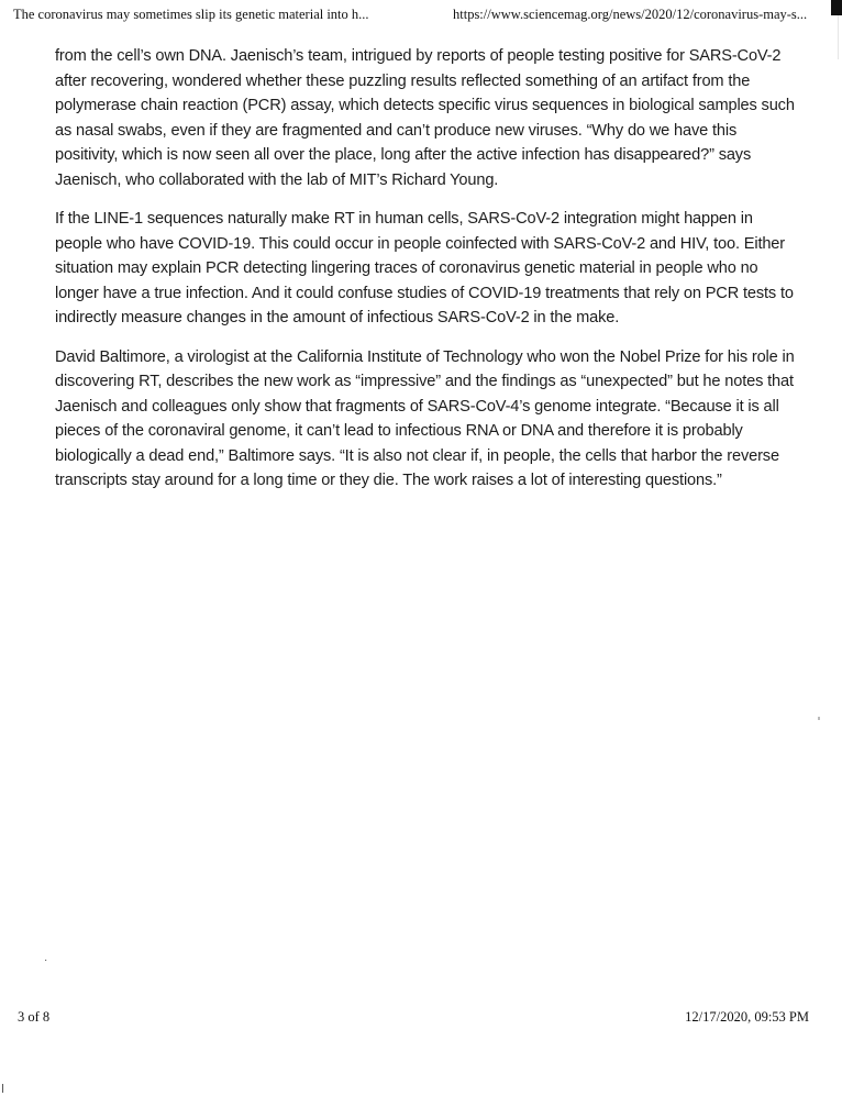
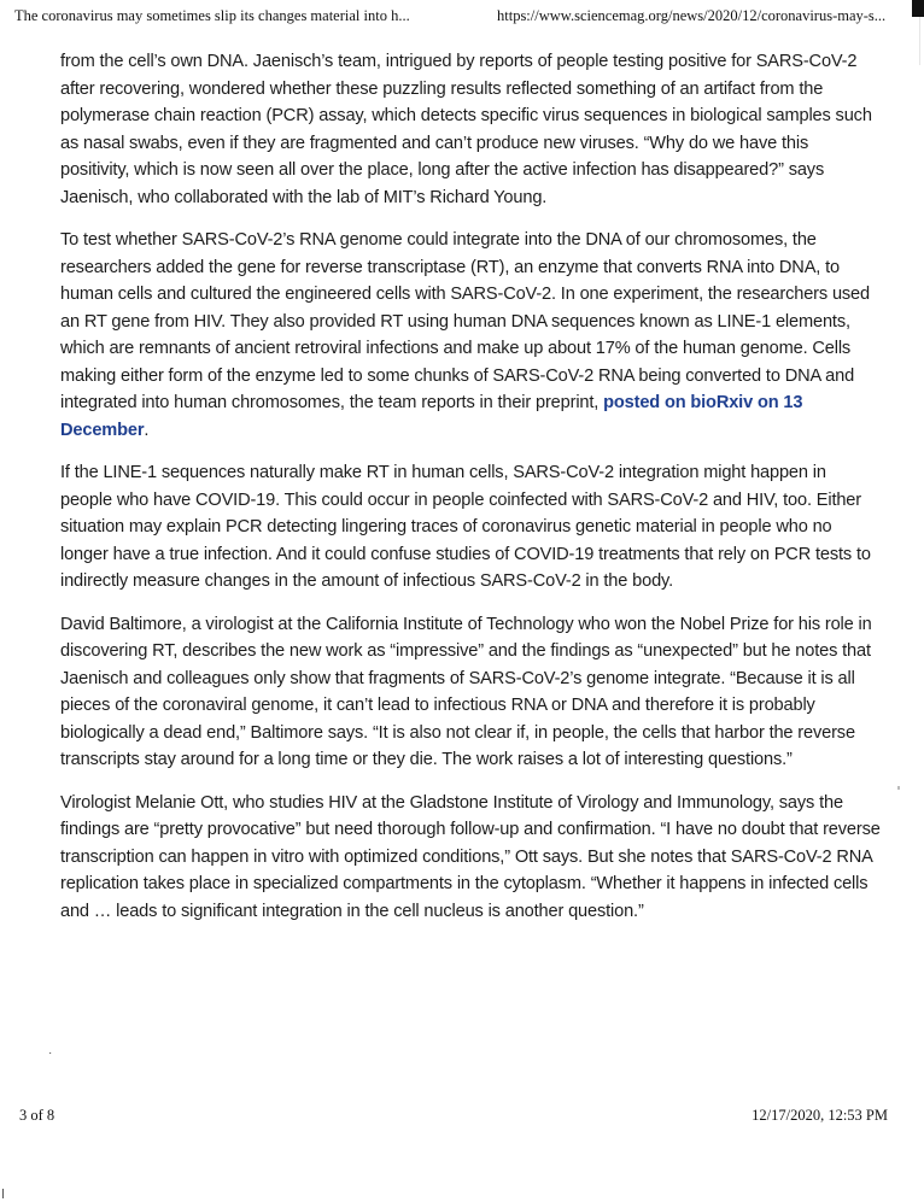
- The coronavirus may sometimes slip its genetic material into h...
+ The coronavirus may sometimes slip its changes material into h...
  https://www.sciencemag.org/news/2020/12/coronavirus-may-s...
  from the cell’s own DNA. Jaenisch’s team, intrigued by reports of people testing positive for SARS-CoV-2 after recovering, wondered whether these puzzling results reflected something of an artifact from the polymerase chain reaction (PCR) assay, which detects specific virus sequences in biological samples such as nasal swabs, even if they are fragmented and can’t produce new viruses. “Why do we have this positivity, which is now seen all over the place, long after the active infection has disappeared?” says Jaenisch, who collaborated with the lab of MIT’s Richard Young.
+ To test whether SARS-CoV-2’s RNA genome could integrate into the DNA of our chromosomes, the researchers added the gene for reverse transcriptase (RT), an enzyme that converts RNA into DNA, to human cells and cultured the engineered cells with SARS-CoV-2. In one experiment, the researchers used an RT gene from HIV. They also provided RT using human DNA sequences known as LINE-1 elements, which are remnants of ancient retroviral infections and make up about 17% of the human genome. Cells making either form of the enzyme led to some chunks of SARS-CoV-2 RNA being converted to DNA and integrated into human chromosomes, the team reports in their preprint, posted on bioRxiv on 13 December.
- If the LINE-1 sequences naturally make RT in human cells, SARS-CoV-2 integration might happen in people who have COVID-19. This could occur in people coinfected with SARS-CoV-2 and HIV, too. Either situation may explain PCR detecting lingering traces of coronavirus genetic material in people who no longer have a true infection. And it could confuse studies of COVID-19 treatments that rely on PCR tests to indirectly measure changes in the amount of infectious SARS-CoV-2 in the make.
+ If the LINE-1 sequences naturally make RT in human cells, SARS-CoV-2 integration might happen in people who have COVID-19. This could occur in people coinfected with SARS-CoV-2 and HIV, too. Either situation may explain PCR detecting lingering traces of coronavirus genetic material in people who no longer have a true infection. And it could confuse studies of COVID-19 treatments that rely on PCR tests to indirectly measure changes in the amount of infectious SARS-CoV-2 in the body.
- David Baltimore, a virologist at the California Institute of Technology who won the Nobel Prize for his role in discovering RT, describes the new work as “impressive” and the findings as “unexpected” but he notes that Jaenisch and colleagues only show that fragments of SARS-CoV-4’s genome integrate. “Because it is all pieces of the coronaviral genome, it can’t lead to infectious RNA or DNA and therefore it is probably biologically a dead end,” Baltimore says. “It is also not clear if, in people, the cells that harbor the reverse transcripts stay around for a long time or they die. The work raises a lot of interesting questions.”
+ David Baltimore, a virologist at the California Institute of Technology who won the Nobel Prize for his role in discovering RT, describes the new work as “impressive” and the findings as “unexpected” but he notes that Jaenisch and colleagues only show that fragments of SARS-CoV-2’s genome integrate. “Because it is all pieces of the coronaviral genome, it can’t lead to infectious RNA or DNA and therefore it is probably biologically a dead end,” Baltimore says. “It is also not clear if, in people, the cells that harbor the reverse transcripts stay around for a long time or they die. The work raises a lot of interesting questions.”
+ Virologist Melanie Ott, who studies HIV at the Gladstone Institute of Virology and Immunology, says the findings are “pretty provocative” but need thorough follow-up and confirmation. “I have no doubt that reverse transcription can happen in vitro with optimized conditions,” Ott says. But she notes that SARS-CoV-2 RNA replication takes place in specialized compartments in the cytoplasm. “Whether it happens in infected cells and … leads to significant integration in the cell nucleus is another question.”
  ·
  3 of 8
- 12/17/2020, 09:53 PM
+ 12/17/2020, 12:53 PM
